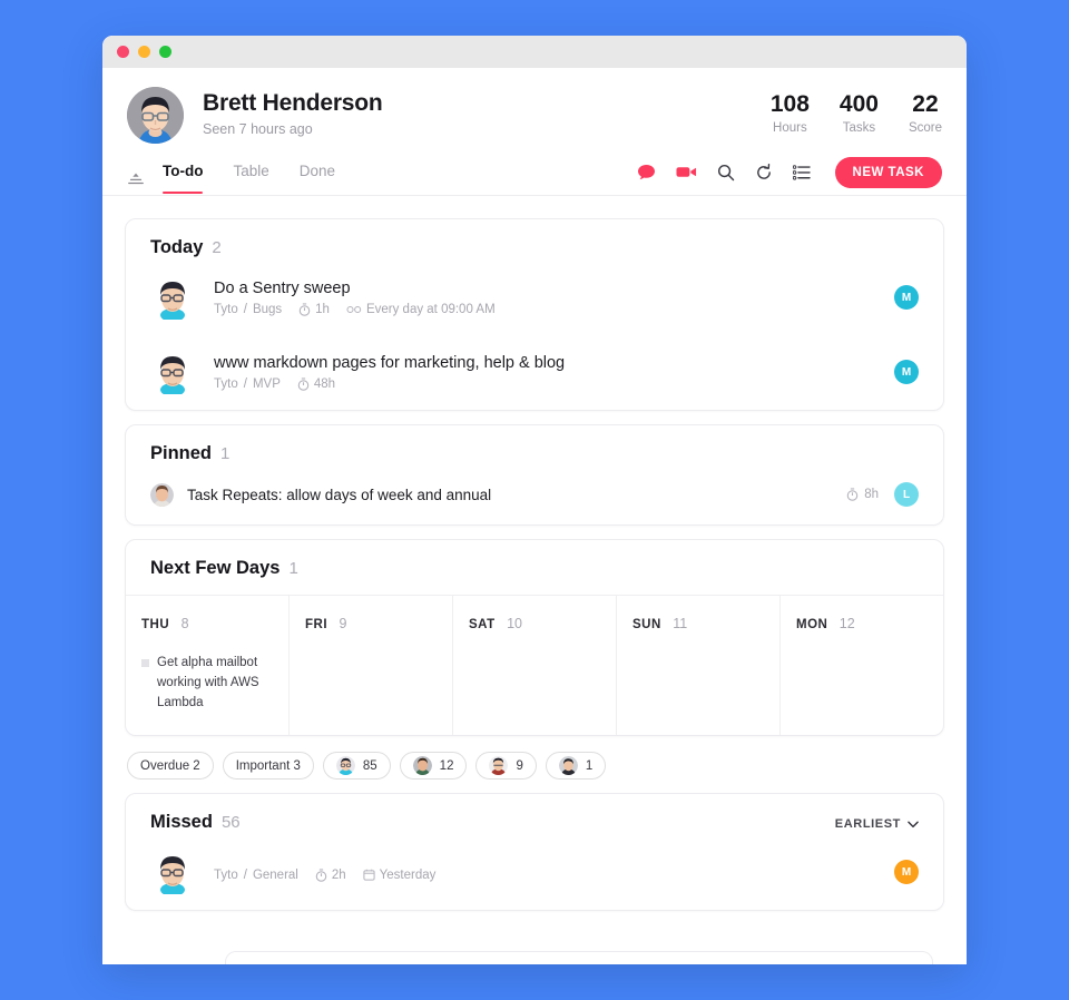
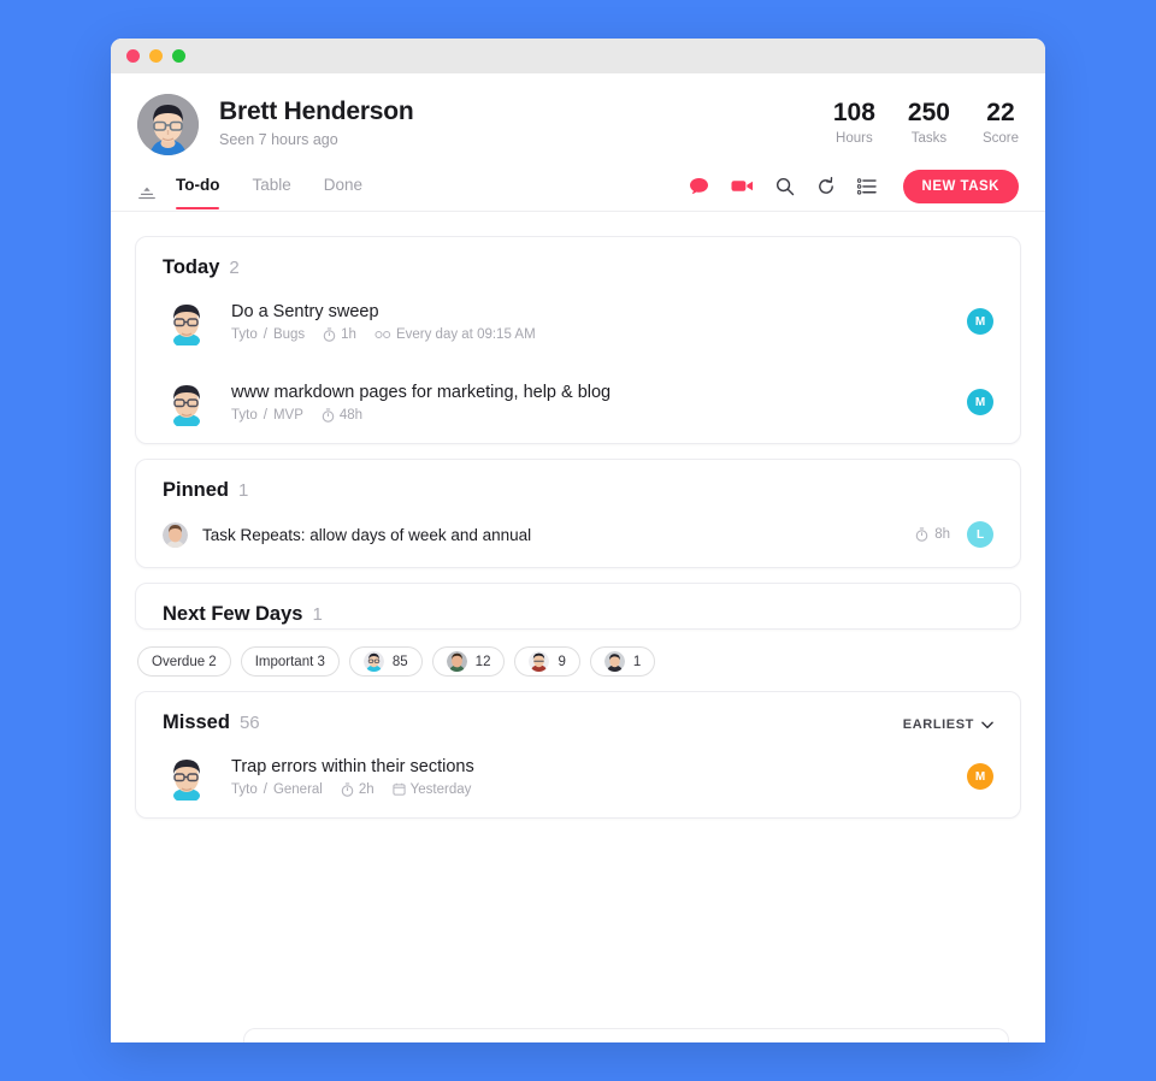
  Brett Henderson
  Seen 7 hours ago
  108
  Hours
- 400
+ 250
  Tasks
  22
  Score
  To-do
  Table
  Done
  NEW TASK
  Today
  2
  Do a Sentry sweep
  Tyto
  /
  Bugs
  1h
- Every day at 09:00 AM
+ Every day at 09:15 AM
  M
  www markdown pages for marketing, help & blog
  Tyto
  /
  MVP
  48h
  M
  Pinned
  1
  Task Repeats: allow days of week and annual
  8h
  L
  Next Few Days
  1
- THU 8
- Get alpha mailbot working with AWS Lambda
- FRI 9
- SAT 10
- SUN 11
- MON 12
  Overdue 2
  Important 3
  85
  12
  9
  1
  Missed
  56
  EARLIEST
+ Trap errors within their sections
  Tyto
  /
  General
  2h
  Yesterday
  M
